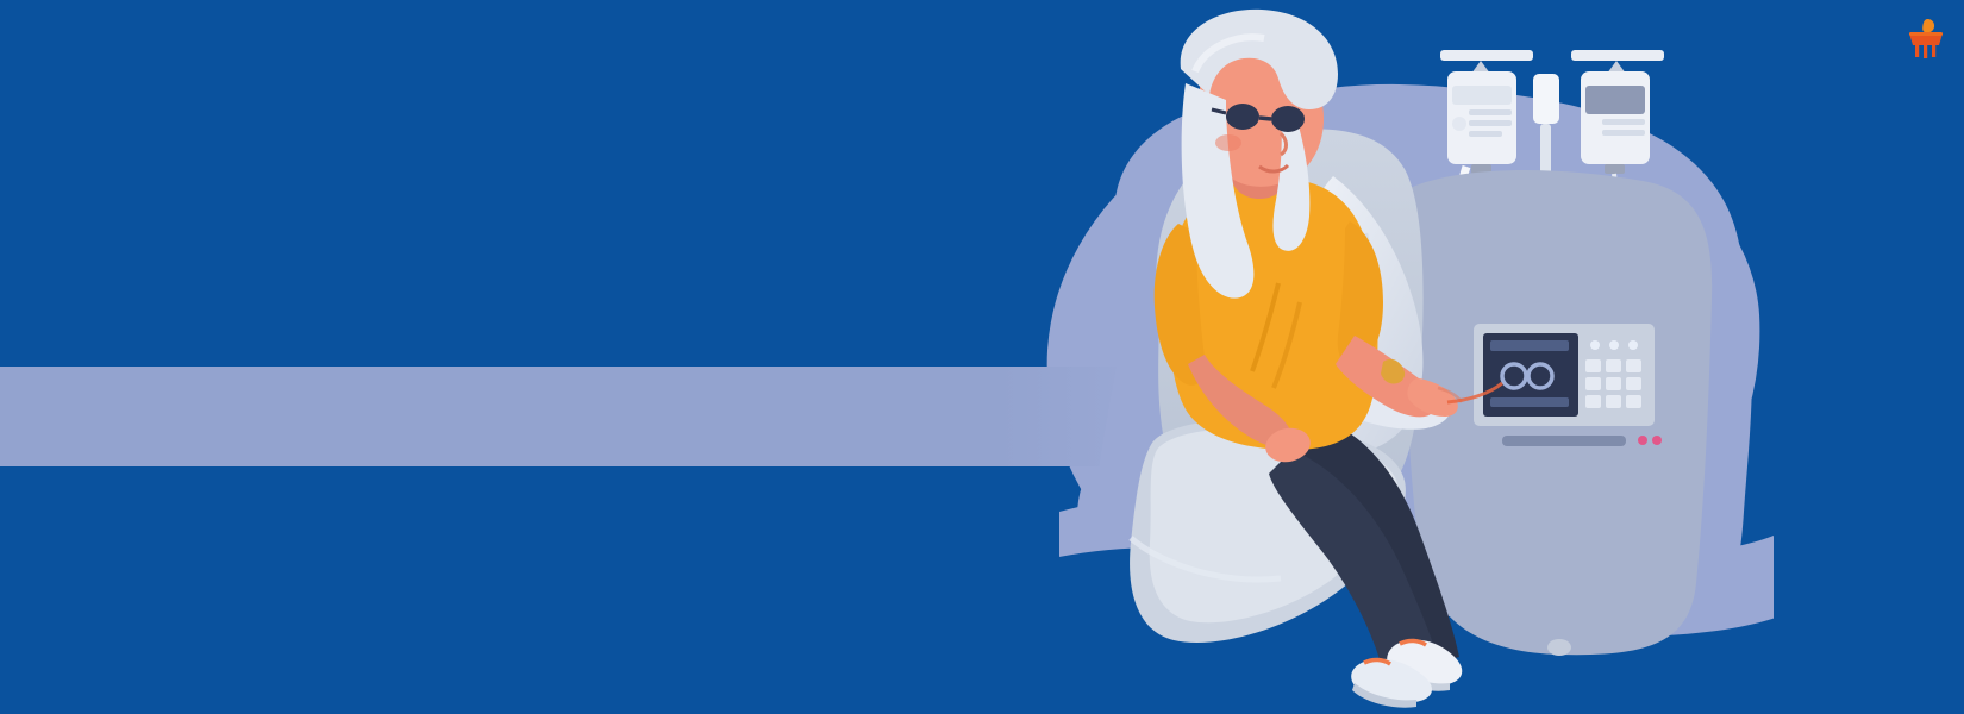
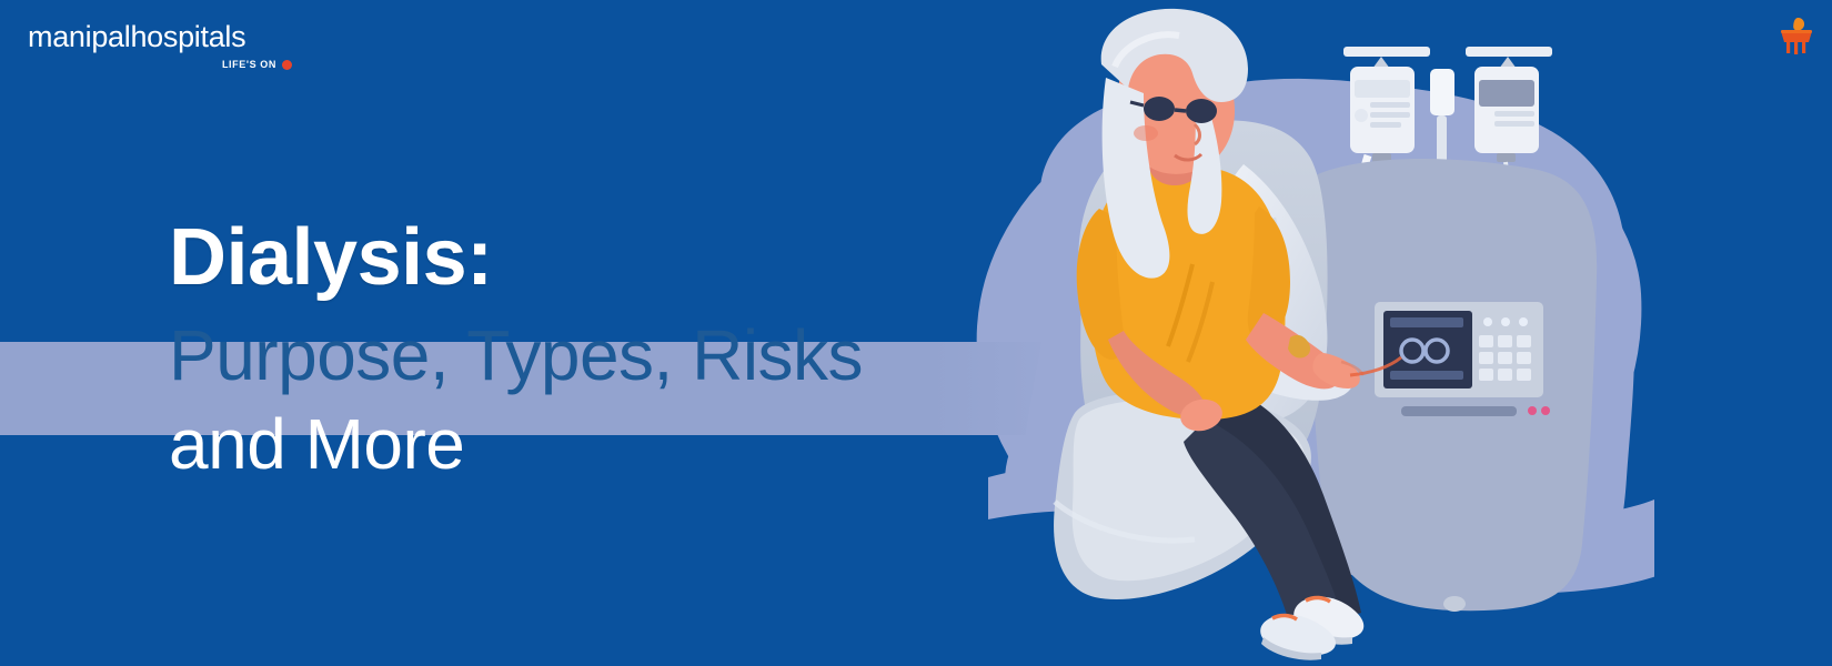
+ manipalhospitals
+ LIFE'S ON
+ Dialysis:
+ Purpose, Types, Risks
+ and More
